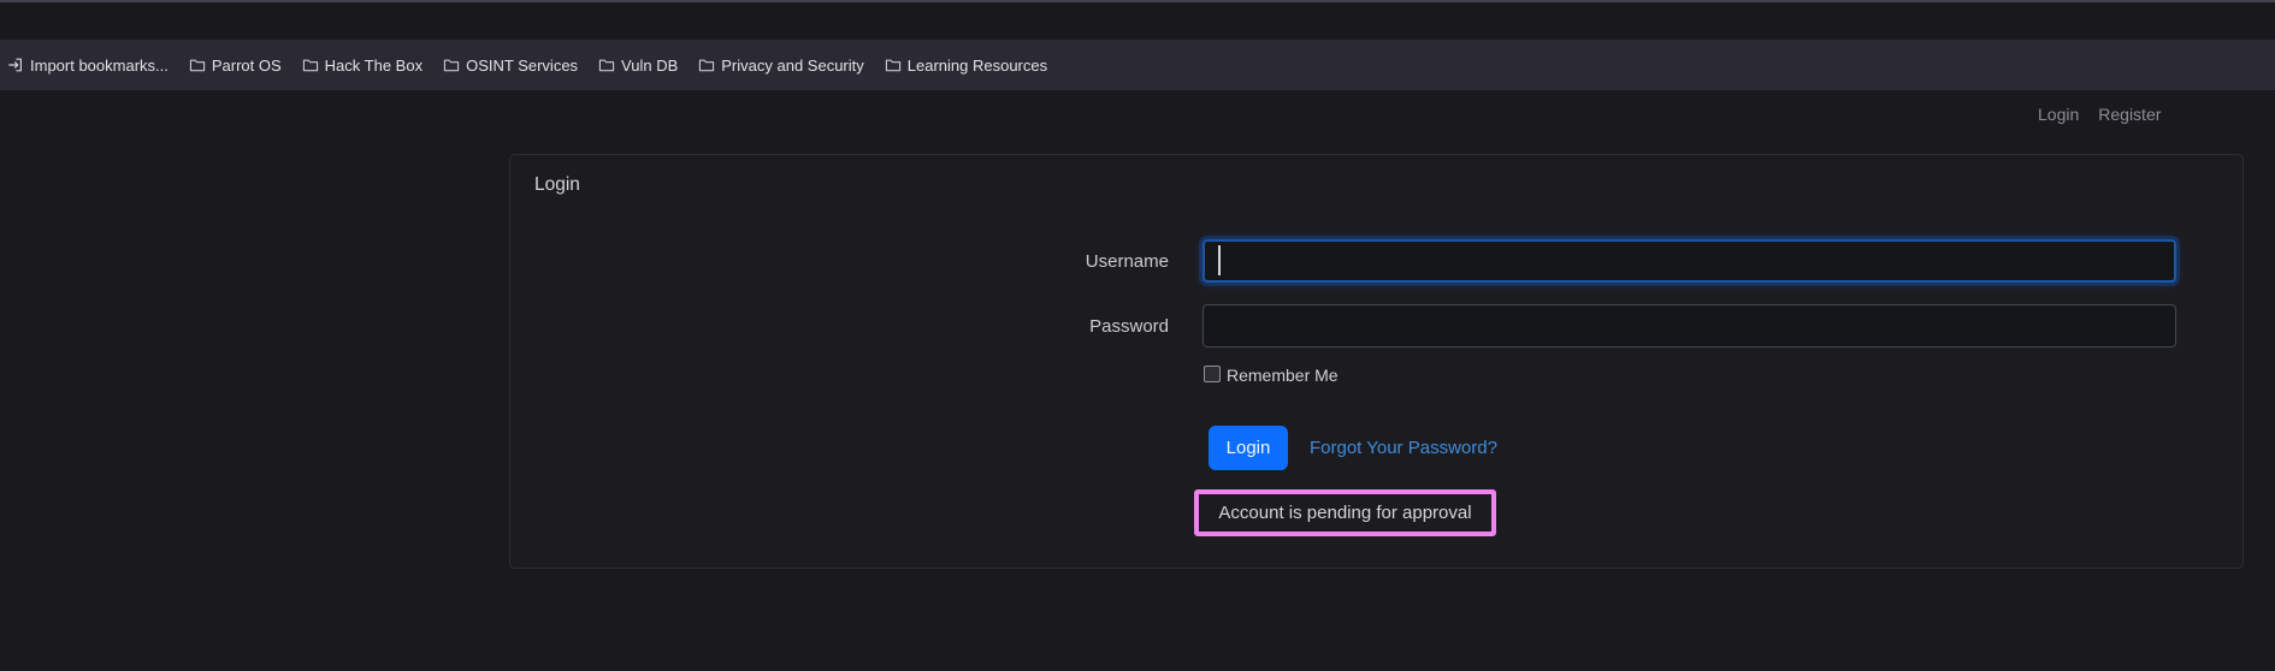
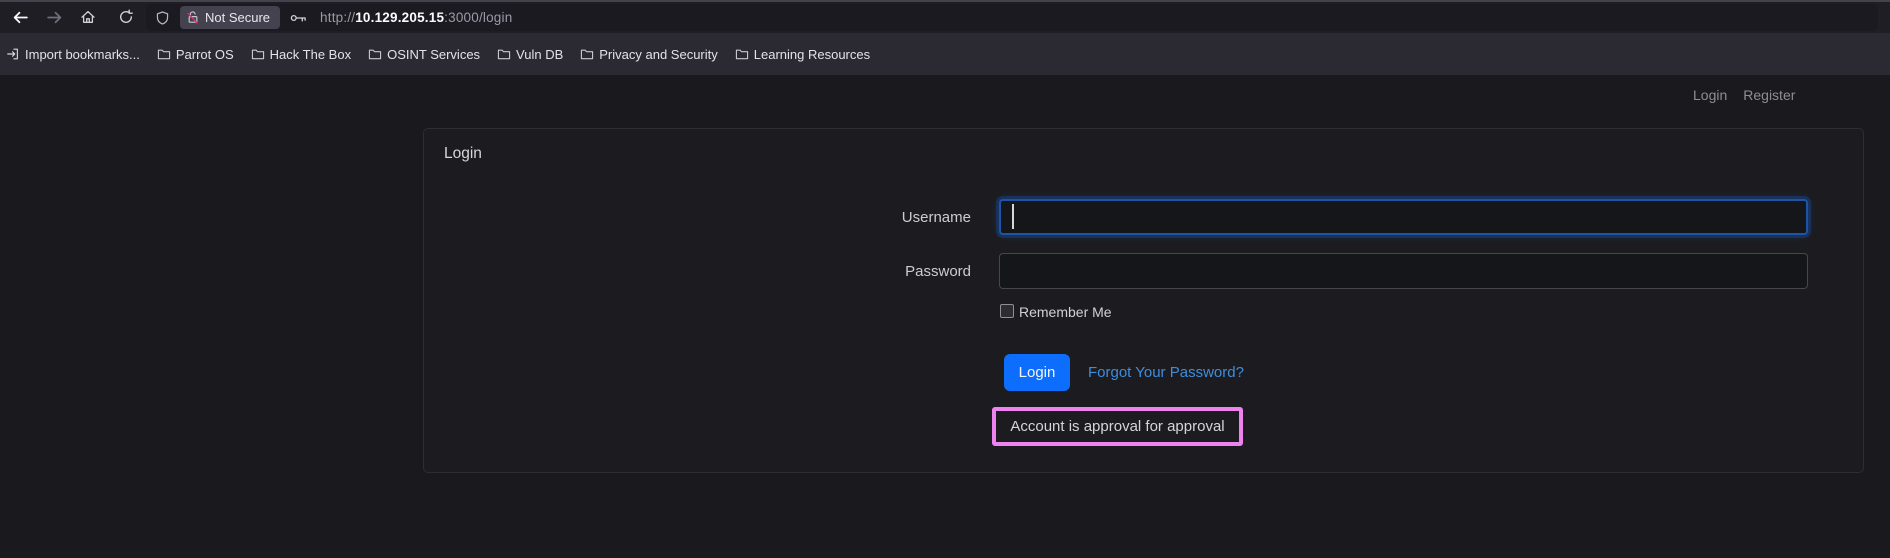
+ Not Secure
+ http://10.129.205.15:3000/login
  Import bookmarks...
  Parrot OS
  Hack The Box
  OSINT Services
  Vuln DB
  Privacy and Security
  Learning Resources
  Login
  Register
  Login
  Username
  Password
  Remember Me
  Login
  Forgot Your Password?
- Account is pending for approval
+ Account is approval for approval
